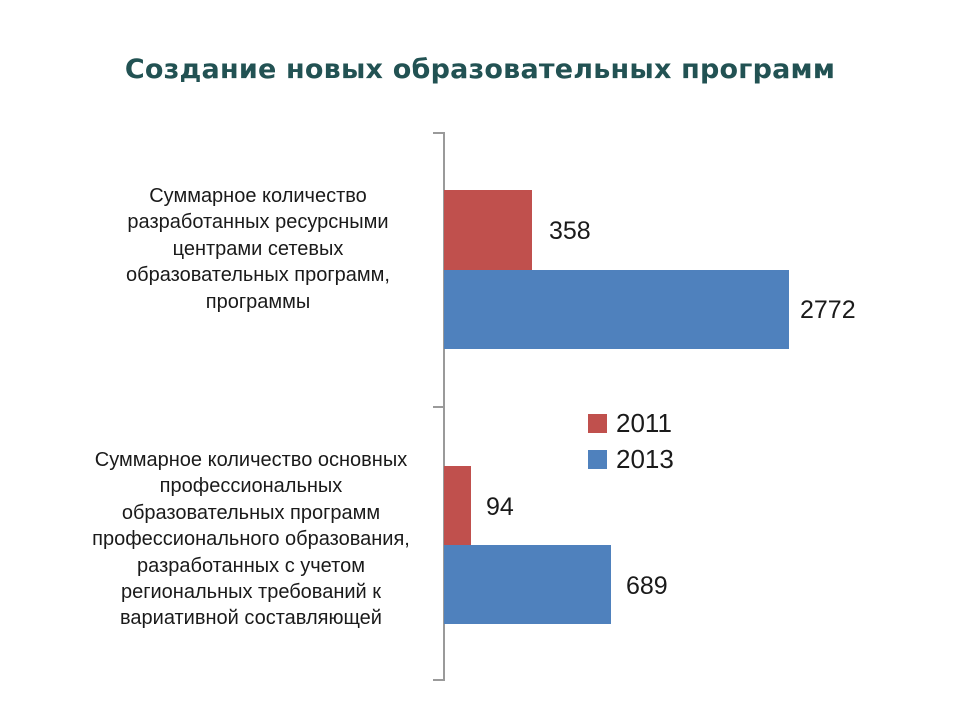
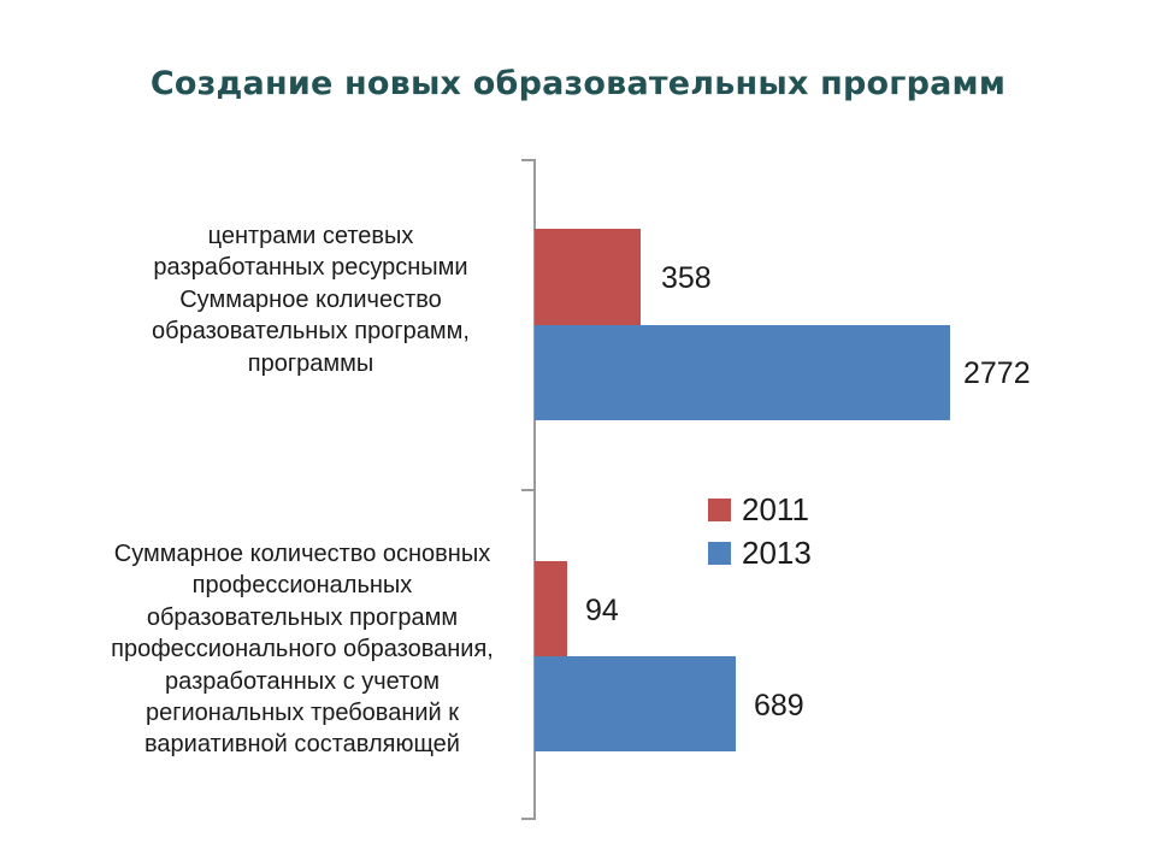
  Создание новых образовательных программ
  358
  2772
  94
  689
- Суммарное количество
+ центрами сетевых
  разработанных ресурсными
- центрами сетевых
+ Суммарное количество
  образовательных программ,
  программы
  Суммарное количество основных
  профессиональных
  образовательных программ
  профессионального образования,
  разработанных с учетом
  региональных требований к
  вариативной составляющей
  2011
  2013
